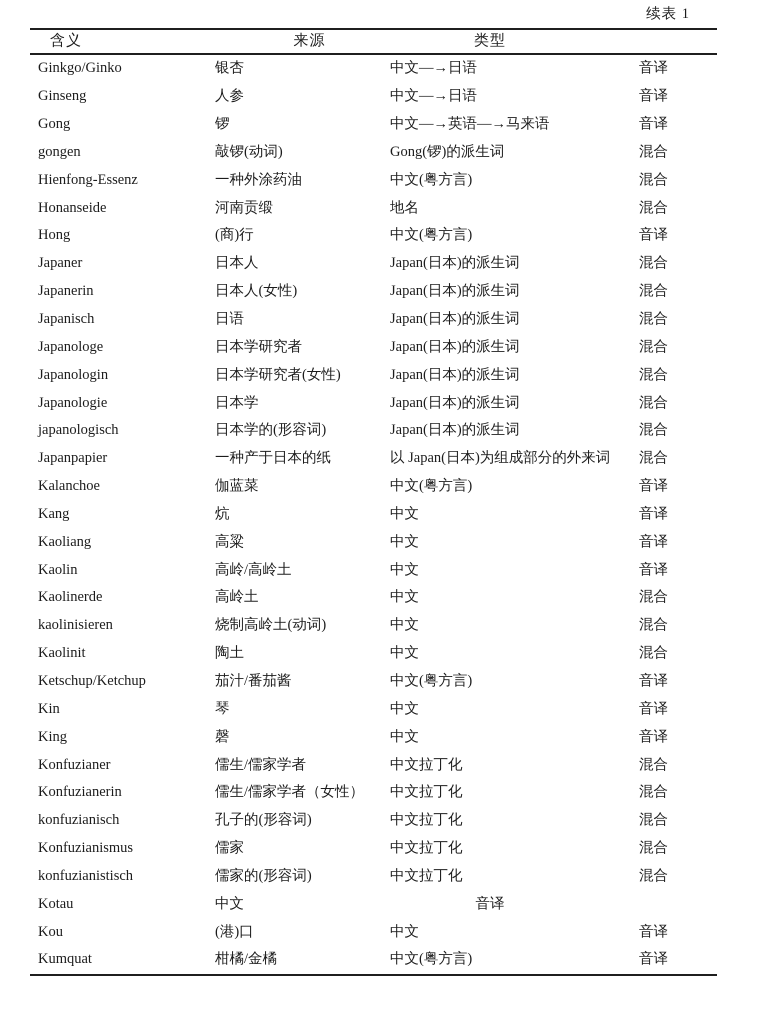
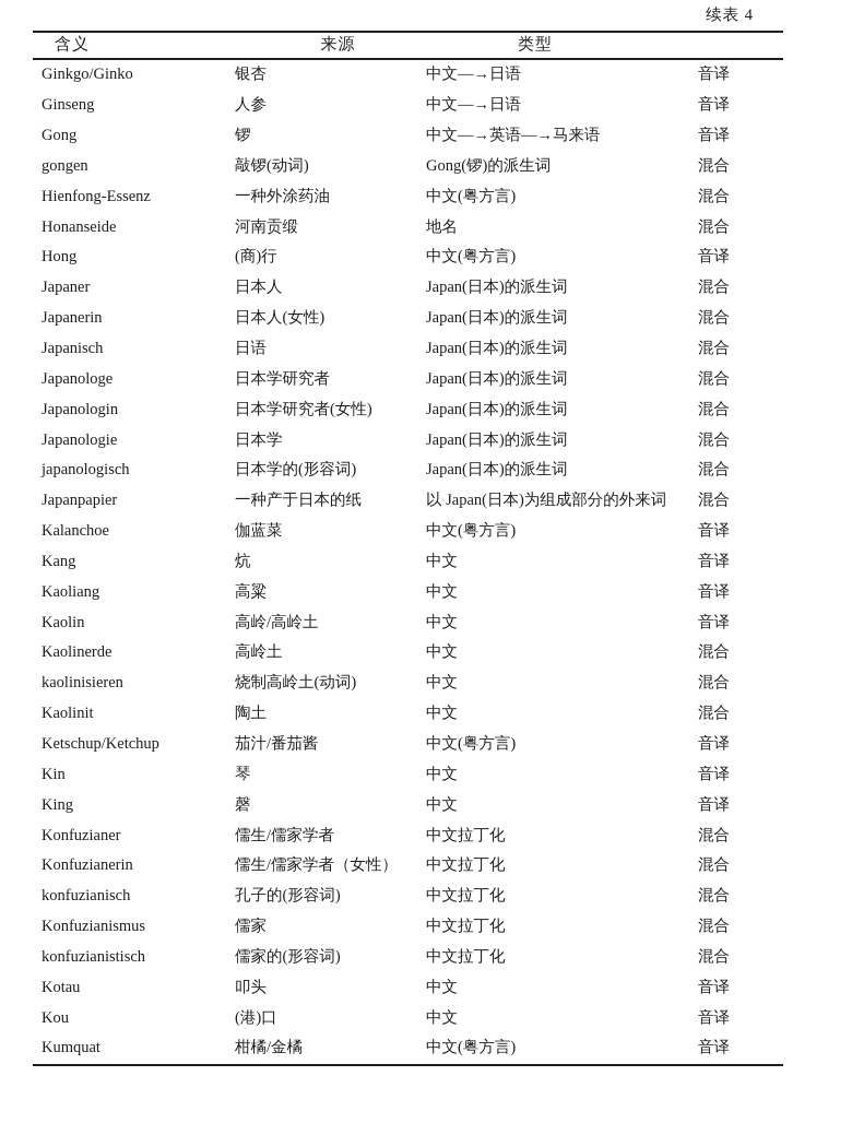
- 续表 1
+ 续表 4
  含义
  来源
  类型
  Ginkgo/Ginko
  银杏
  中文—→日语
  音译
  Ginseng
  人参
  中文—→日语
  音译
  Gong
  锣
  中文—→英语—→马来语
  音译
  gongen
  敲锣(动词)
  Gong(锣)的派生词
  混合
  Hienfong-Essenz
  一种外涂药油
  中文(粤方言)
  混合
  Honanseide
  河南贡缎
  地名
  混合
  Hong
  (商)行
  中文(粤方言)
  音译
  Japaner
  日本人
  Japan(日本)的派生词
  混合
  Japanerin
  日本人(女性)
  Japan(日本)的派生词
  混合
  Japanisch
  日语
  Japan(日本)的派生词
  混合
  Japanologe
  日本学研究者
  Japan(日本)的派生词
  混合
  Japanologin
  日本学研究者(女性)
  Japan(日本)的派生词
  混合
  Japanologie
  日本学
  Japan(日本)的派生词
  混合
  japanologisch
  日本学的(形容词)
  Japan(日本)的派生词
  混合
  Japanpapier
  一种产于日本的纸
  以 Japan(日本)为组成部分的外来
  混合
  Kalanchoe
  伽蓝菜
  中文(粤方言)
  音译
  Kang
  炕
  中文
  音译
  Kaoliang
  高粱
  中文
  音译
  Kaolin
  高岭/高岭土
  中文
  音译
  Kaolinerde
  高岭土
  中文
  混合
  kaolinisieren
  烧制高岭土(动词)
  中文
  混合
  Kaolinit
  陶土
  中文
  混合
  Ketschup/Ketchup
  茄汁/番茄酱
  中文(粤方言)
  音译
  Kin
  琴
  中文
  音译
  King
  磬
  中文
  音译
  Konfuzianer
  儒生/儒家学者
  中文拉丁化
  混合
  Konfuzianerin
  儒生/儒家学者（女性）
  中文拉丁化
  混合
  konfuzianisch
  孔子的(形容词)
  中文拉丁化
  混合
  Konfuzianismus
  儒家
  中文拉丁化
  混合
  konfuzianistisch
  儒家的(形容词)
  中文拉丁化
  混合
  Kotau
+ 叩头
  中文
  音译
  Kou
  (港)口
  中文
  音译
  Kumquat
  柑橘/金橘
  中文(粤方言)
  音译
